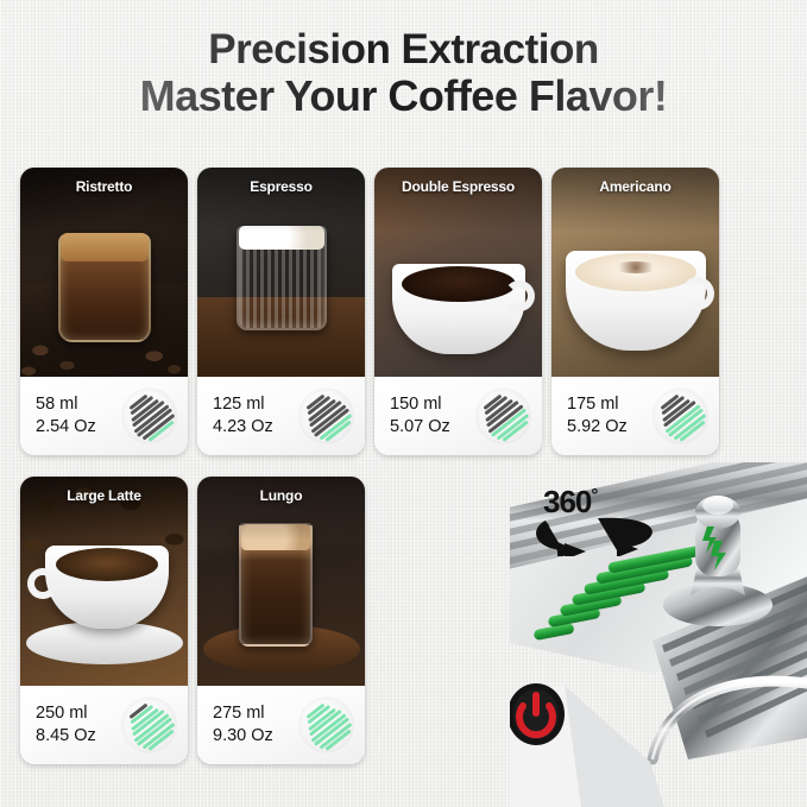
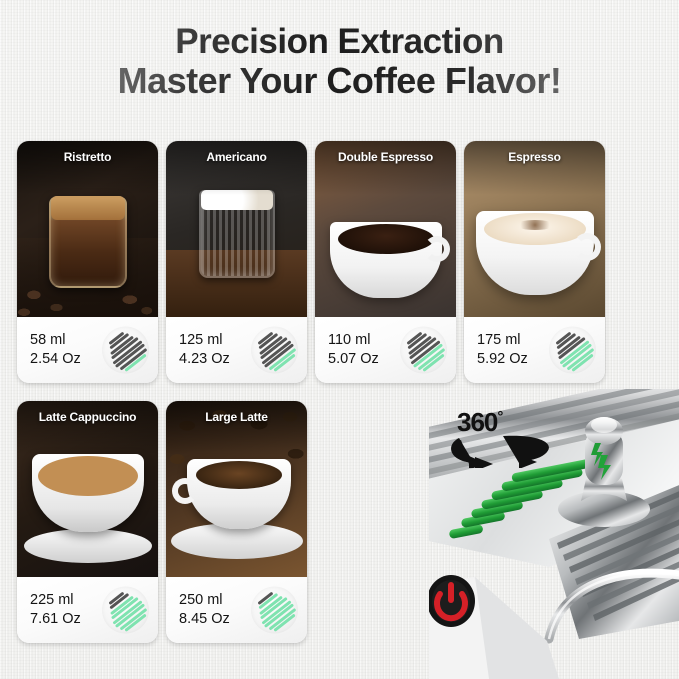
  360°
  Precision Extraction
  Master Your Coffee Flavor!
  Ristretto
  58 ml
  2.54 Oz
- Espresso
+ Americano
  125 ml
  4.23 Oz
  Double Espresso
- 150 ml
+ 110 ml
  5.07 Oz
- Americano
+ Espresso
  175 ml
  5.92 Oz
+ Latte Cappuccino
+ 225 ml
+ 7.61 Oz
  Large Latte
  250 ml
  8.45 Oz
- Lungo
- 275 ml
- 9.30 Oz
